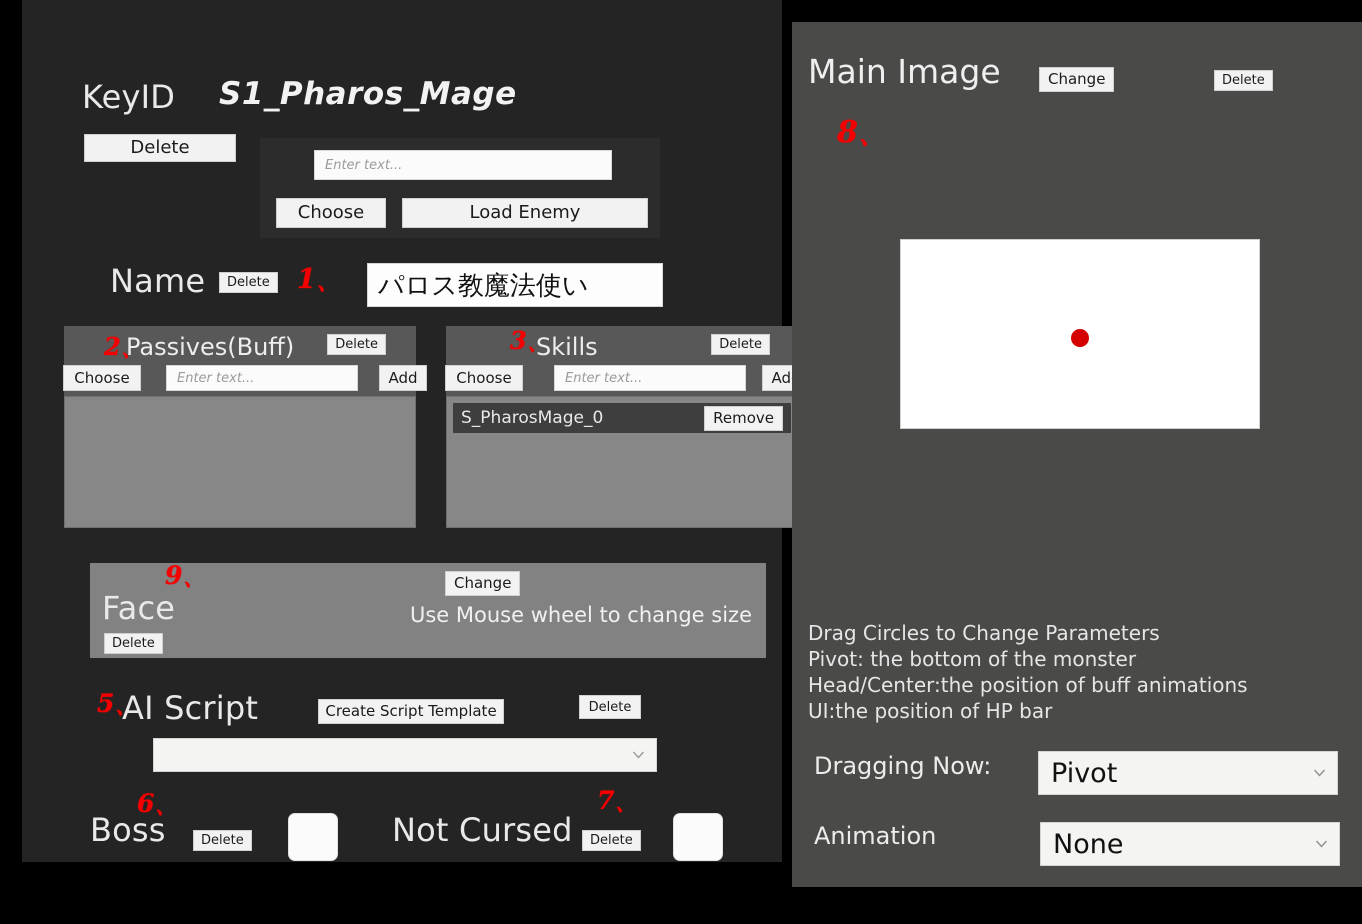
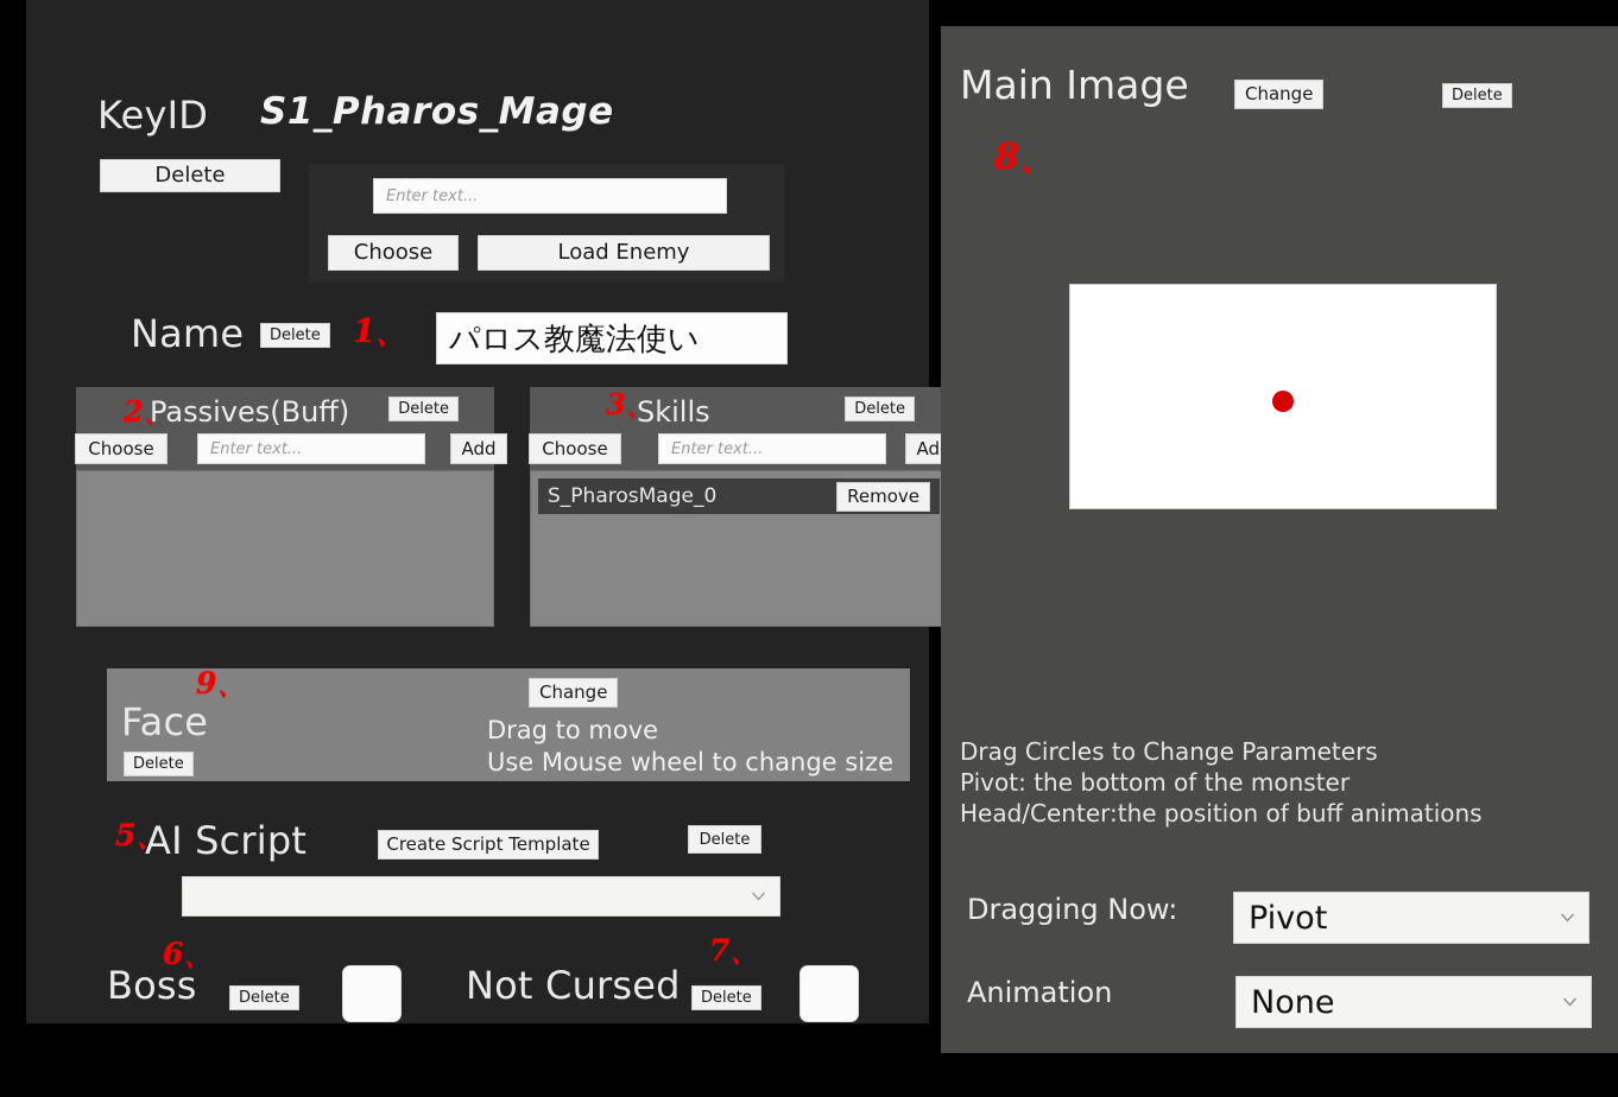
  KeyID
  S1_Pharos_Mage
  Delete
  Enter text...
  Choose
  Load Enemy
  Name
  Delete
  1、
  パロス教魔法使い
  Passives(Buff)
  Delete
  Choose
  Enter text...
  Add
  2、
  Skills
  Delete
  Choose
  Enter text...
  S_PharosMage_0
  Remove
  3、
  Face
  Delete
  Change
+ Drag to move
  Use Mouse wheel to change size
  9、
  AI Script
  Create Script Template
  Delete
  5、
  Boss
  Delete
  6、
  Not Cursed
  Delete
  7、
  Main Image
  Change
  Delete
  8、
  Drag Circles to Change Parameters
  Pivot: the bottom of the monster
  Head/Center:the position of buff animations
- UI:the position of HP bar
  Dragging Now:
  Pivot
  Animation
  None
